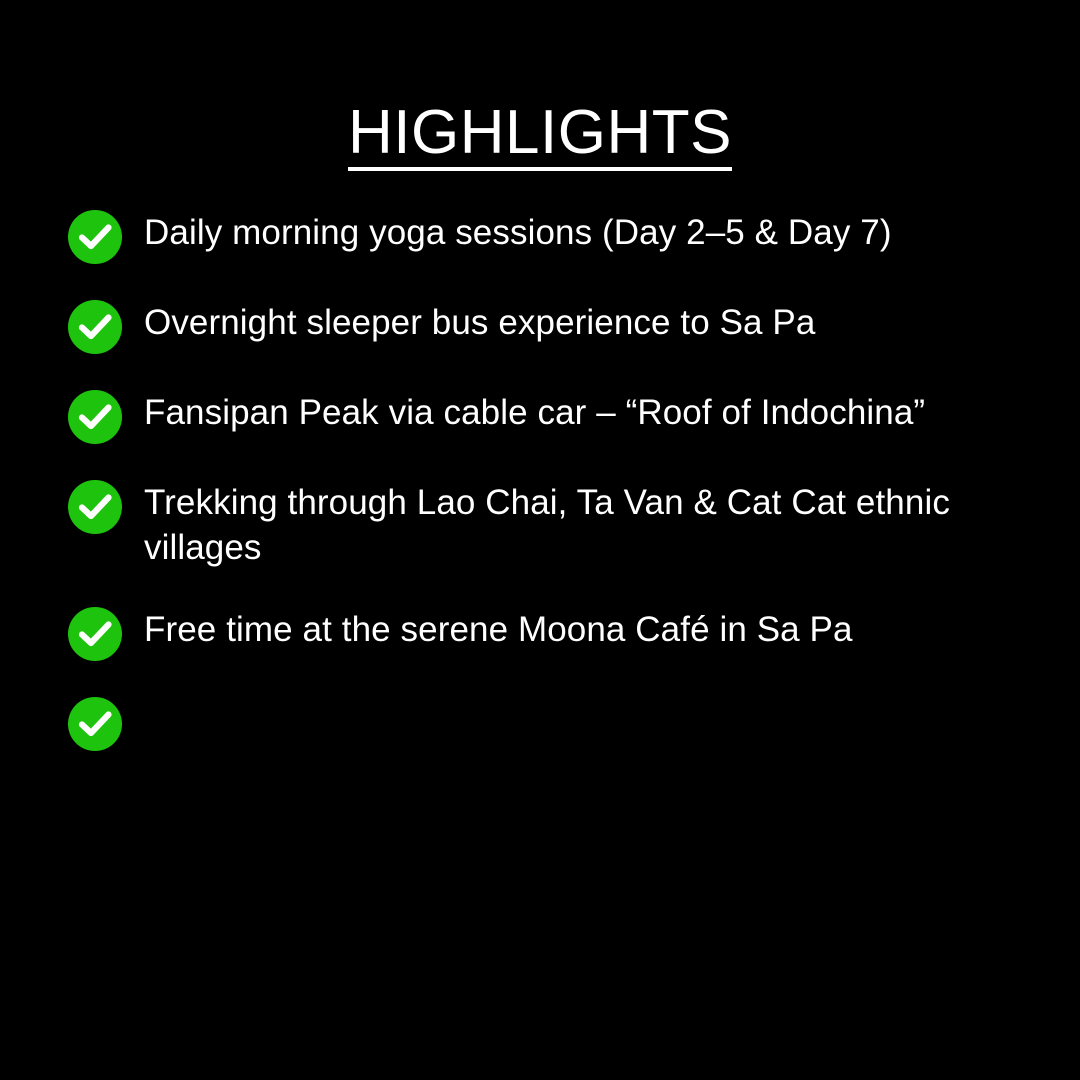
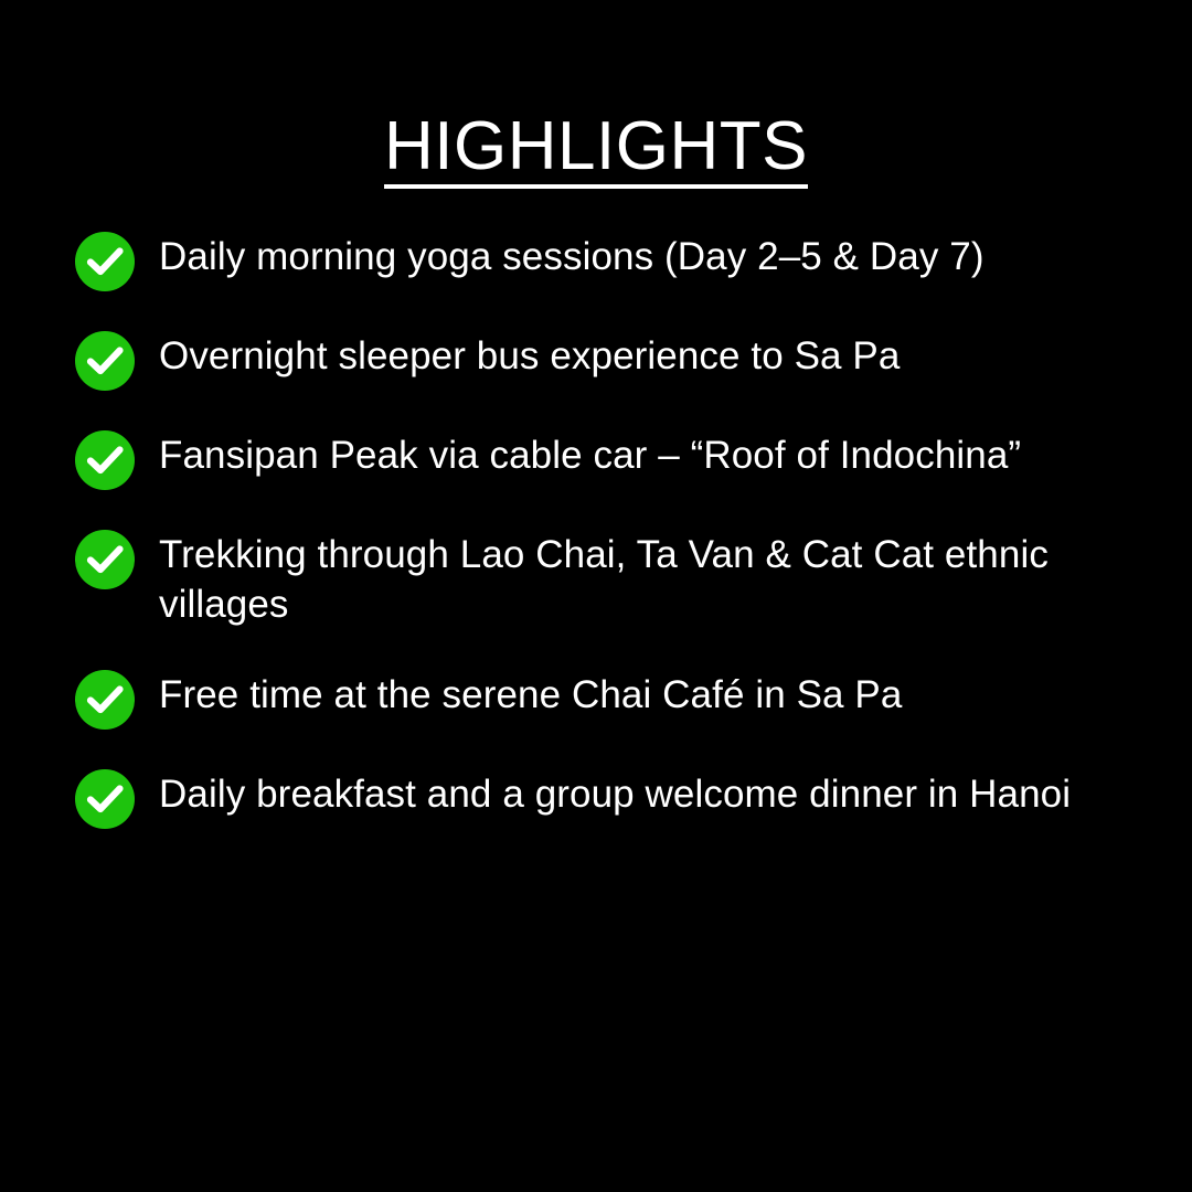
  HIGHLIGHTS
  Daily morning yoga sessions (Day 2–5 & Day 7)
  Overnight sleeper bus experience to Sa Pa
  Fansipan Peak via cable car – “Roof of Indochina”
  Trekking through Lao Chai, Ta Van & Cat Cat ethnic villages
- Free time at the serene Moona Café in Sa Pa
+ Free time at the serene Chai Café in Sa Pa
+ Daily breakfast and a group welcome dinner in Hanoi
